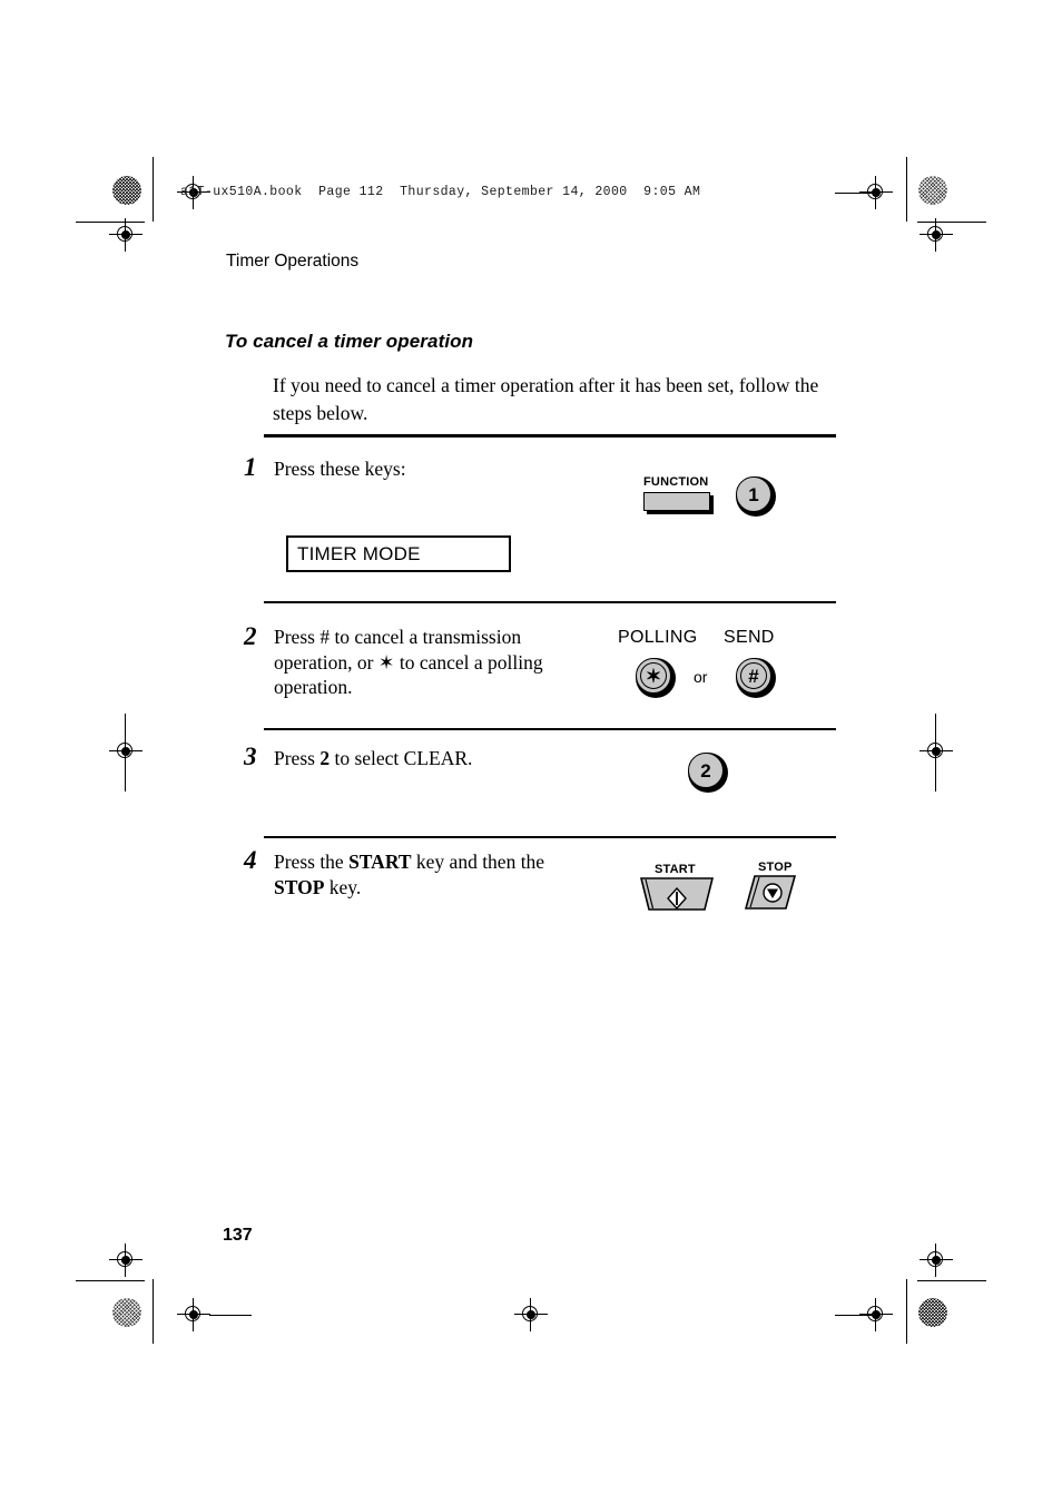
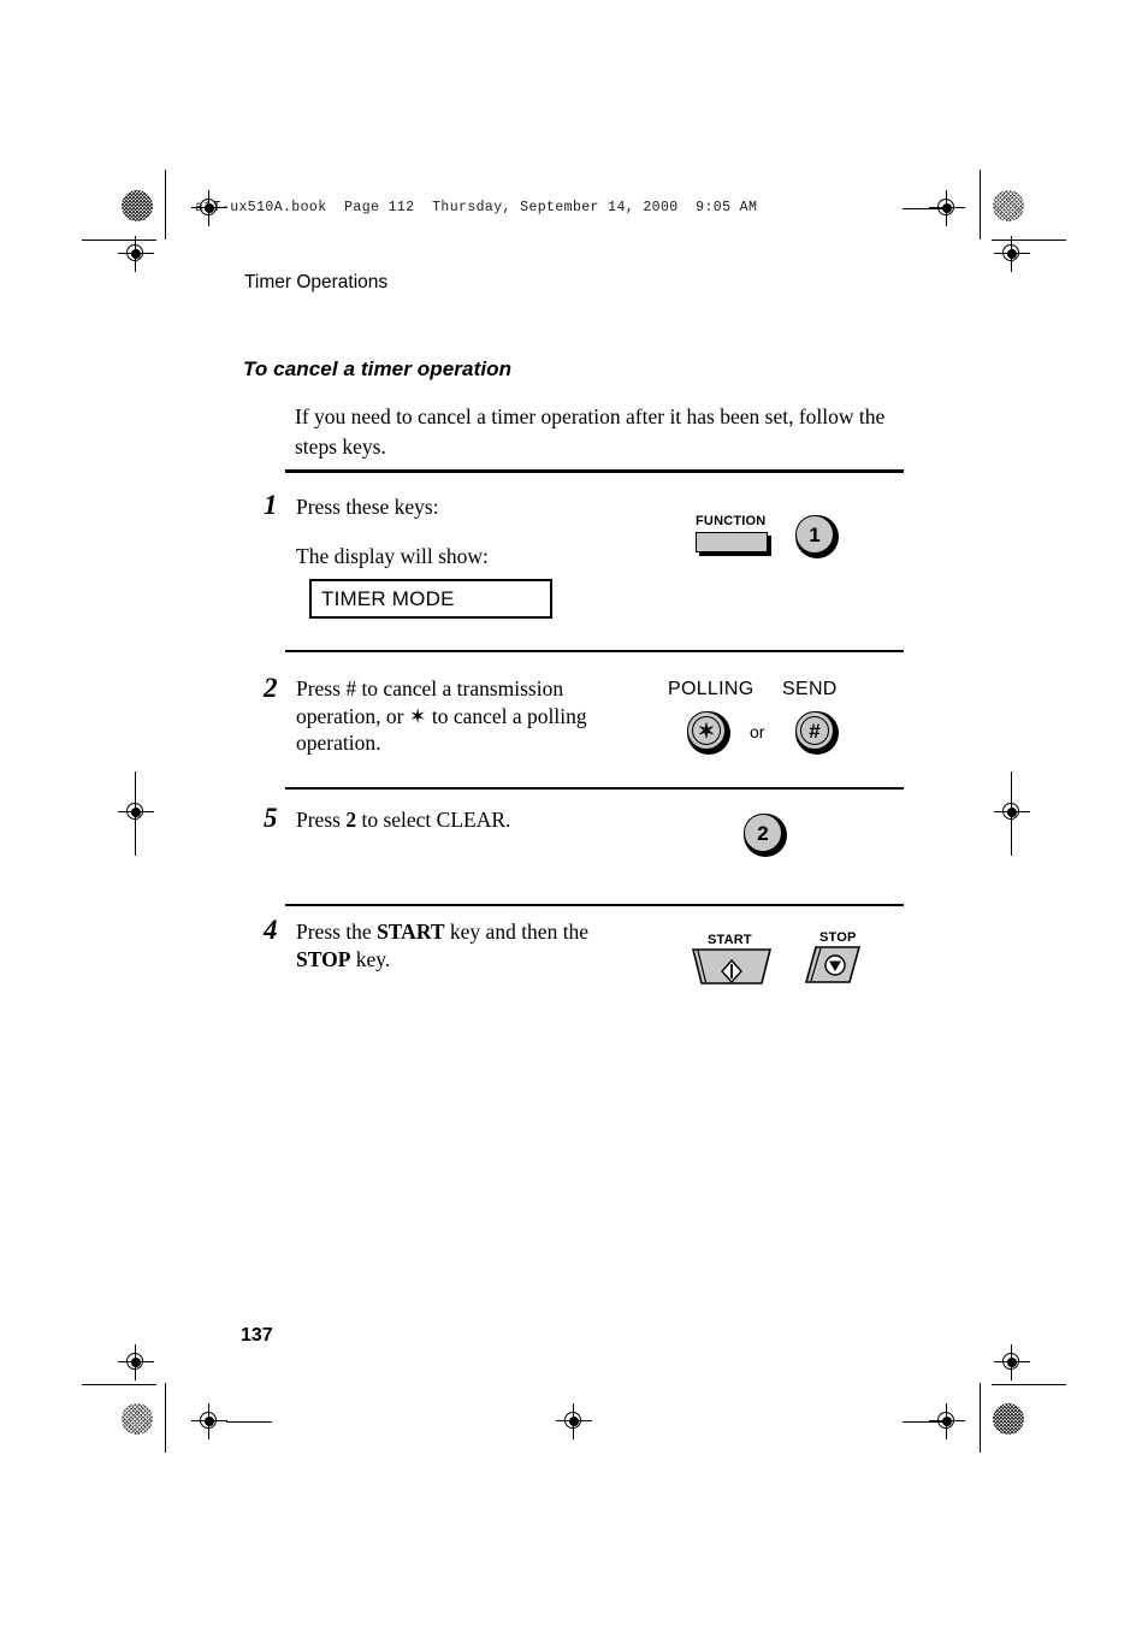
  a1T-ux510A.book Page 112 Thursday, September 14, 2000 9:05 AM
  Timer Operations
  To cancel a timer operation
- If you need to cancel a timer operation after it has been set, follow the steps below.
+ If you need to cancel a timer operation after it has been set, follow the steps keys.
  1
  Press these keys:
+ The display will show:
  TIMER MODE
  FUNCTION
  1
  2
  Press # to cancel a transmission operation, or ✶ to cancel a polling operation.
  POLLING
  SEND
  ✶
  or
  #
- 3
+ 5
  Press 2 to select CLEAR.
  2
  4
  Press the START key and then the STOP key.
  START
  STOP
  137
